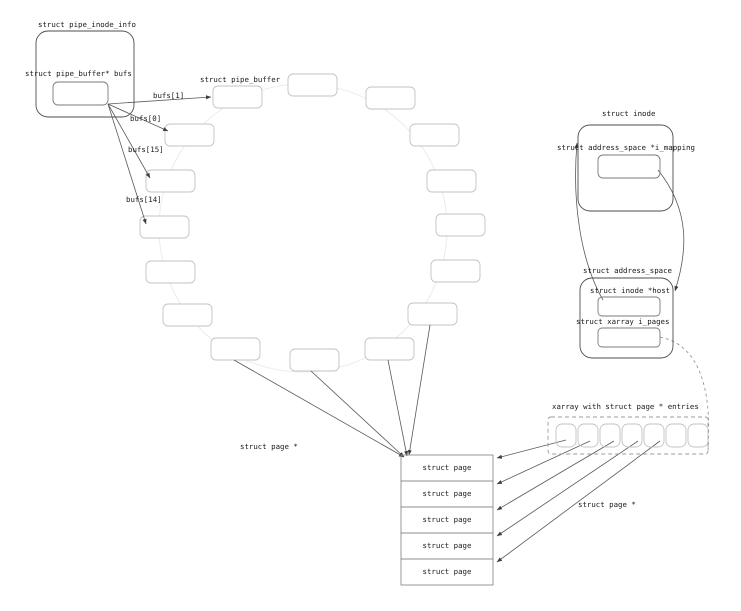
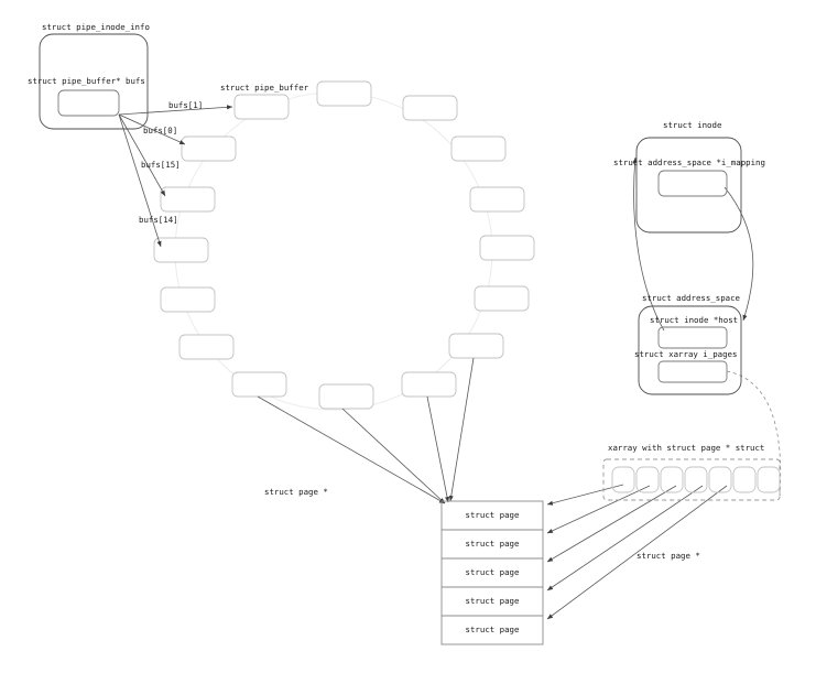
  struct pipe_buffer
  struct pipe_inode_info
  struct pipe_buffer* bufs
  bufs[1]
  bufs[0]
  bufs[15]
  bufs[14]
  struct inode
  struct address_space *i_mapping
  struct address_space
  struct inode *host
  struct xarray i_pages
- xarray with struct page * entries
+ xarray with struct page * struct
  struct page
  struct page
  struct page
  struct page
  struct page
  struct page *
  struct page *
